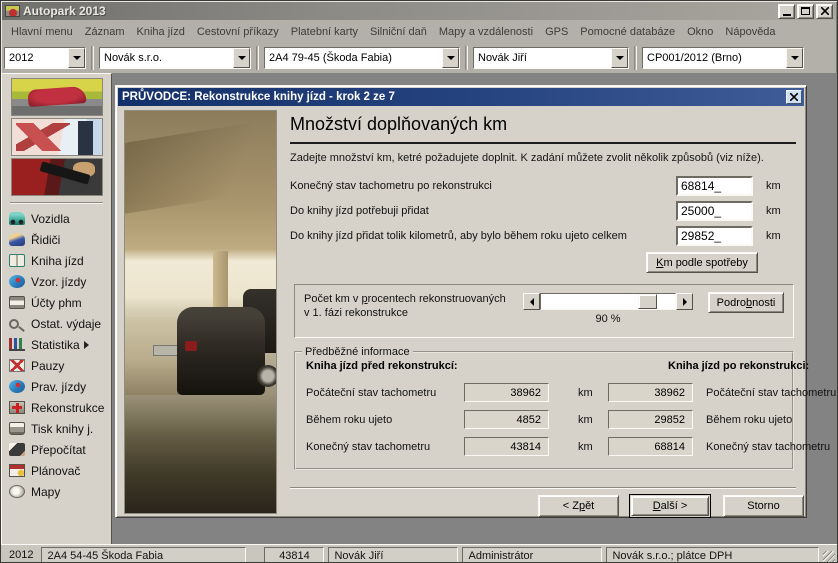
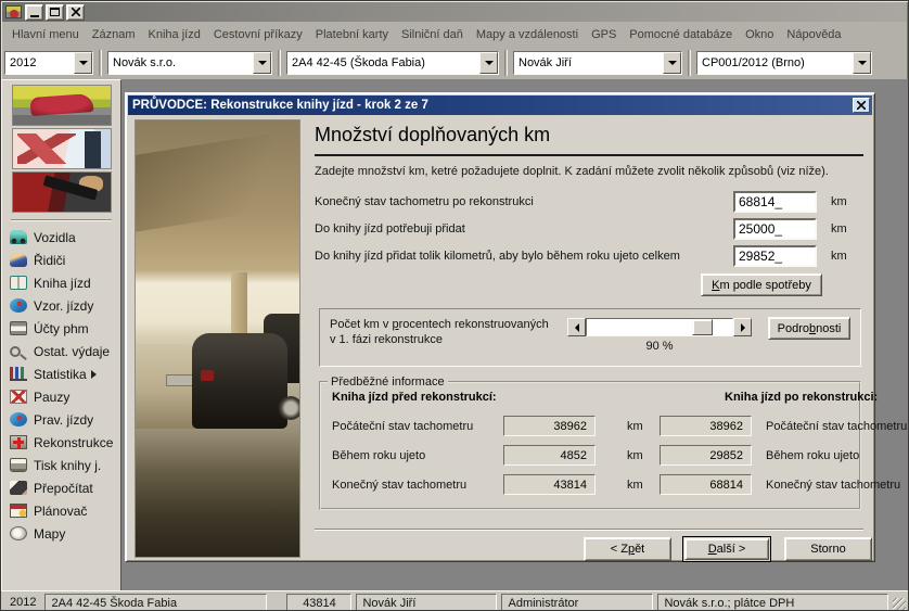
- Autopark 2013
  Hlavní menu
  Záznam
  Kniha jízd
  Cestovní příkazy
  Platební karty
  Silniční daň
  Mapy a vzdálenosti
  GPS
  Pomocné databáze
  Okno
  Nápověda
  2012
  Novák s.r.o.
- 2A4 79-45 (Škoda Fabia)
+ 2A4 42-45 (Škoda Fabia)
  Novák Jiří
  CP001/2012 (Brno)
  Vozidla
  Řidiči
  Kniha jízd
  Vzor. jízdy
  Účty phm
  Ostat. výdaje
  Statistika
  Pauzy
  Prav. jízdy
  Rekonstrukce
  Tisk knihy j.
  Přepočítat
  Plánovač
  Mapy
  PRŮVODCE: Rekonstrukce knihy jízd - krok 2 ze 7
  Množství doplňovaných km
  Zadejte množství km, ketré požadujete doplnit. K zadání můžete zvolit několik způsobů (viz níže).
  Konečný stav tachometru po rekonstrukci
  68814_
  km
  Do knihy jízd potřebuji přidat
  25000_
  km
  Do knihy jízd přidat tolik kilometrů, aby bylo během roku ujeto celkem
  29852_
  km
  Km podle spotřeby
  Počet km v procentech rekonstruovaných
  v 1. fázi rekonstrukce
  90 %
  Podrobnosti
  Předběžné informace
  Kniha jízd před rekonstrukcí:
  Kniha jízd po rekonstrukci:
  Počáteční stav tachometru
  38962
  km
  38962
  Počáteční stav tachometru
  Během roku ujeto
  4852
  km
  29852
  Během roku ujeto
  Konečný stav tachometru
  43814
  km
  68814
  Konečný stav tachometru
  < Zpět
  Další >
  Storno
  2012
- 2A4 54-45 Škoda Fabia
+ 2A4 42-45 Škoda Fabia
  43814
  Novák Jiří
  Administrátor
  Novák s.r.o.; plátce DPH
